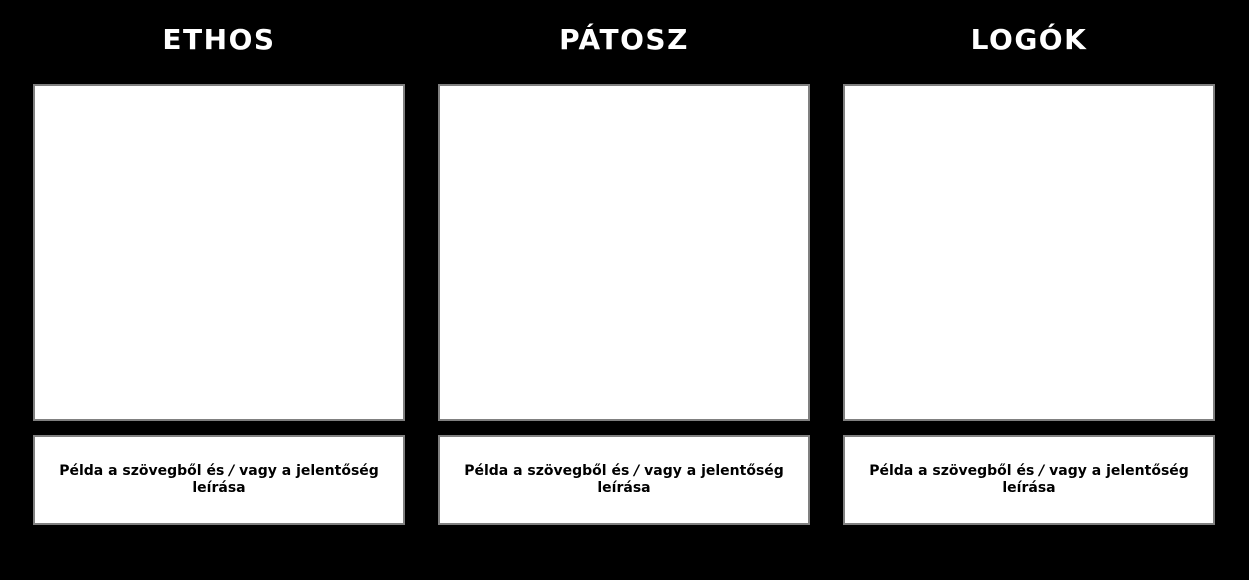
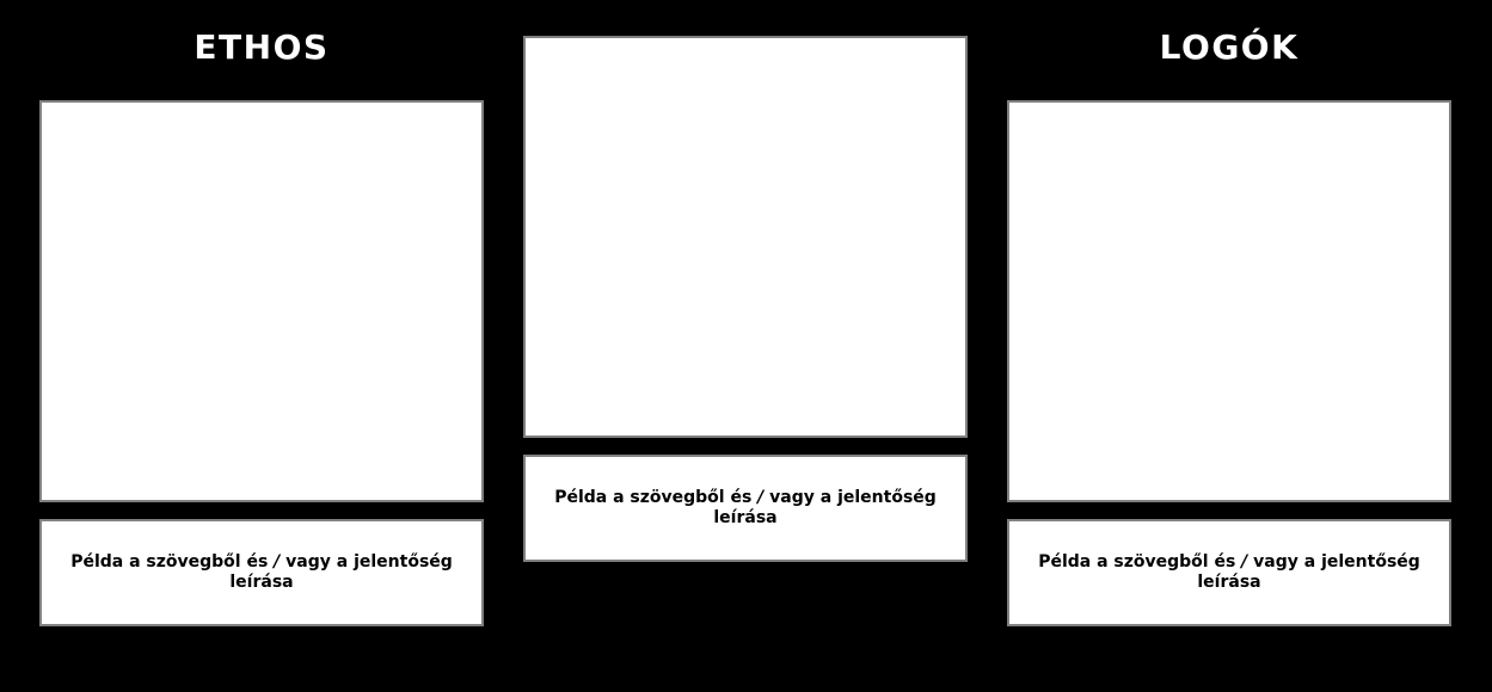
  ETHOS
  Példa a szövegből és / vagy a jelentőség leírása
- PÁTOSZ
  Példa a szövegből és / vagy a jelentőség leírása
  LOGÓK
  Példa a szövegből és / vagy a jelentőség leírása
